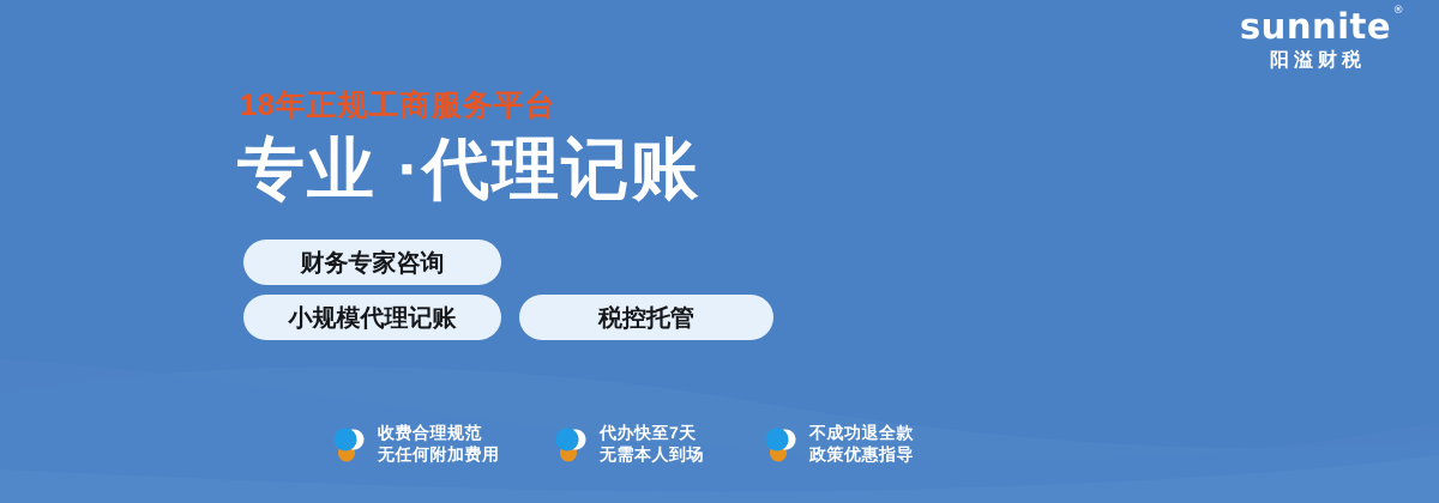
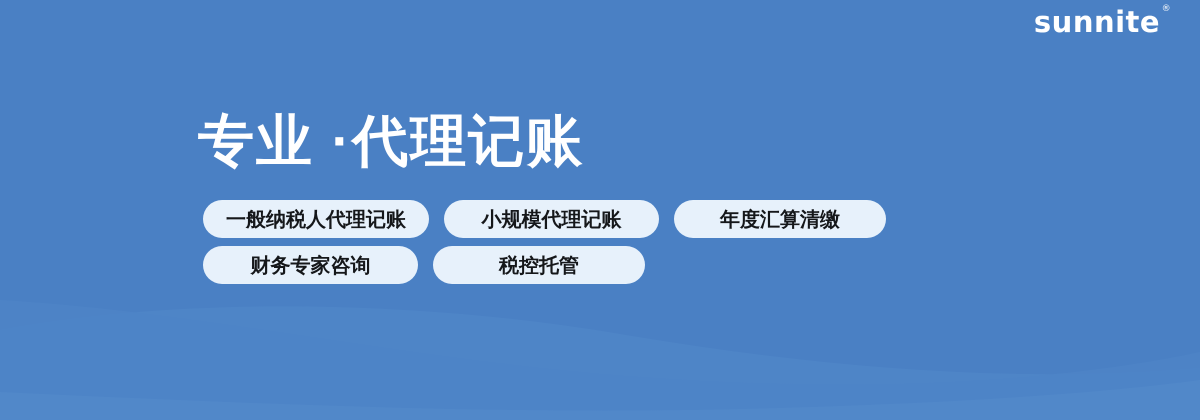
  sunnite
  ®
- 阳溢财税
- 18年正规工商服务平台
  专业 ·代理记账
+ 一般纳税人代理记账
- 财务专家咨询
+ 小规模代理记账
+ 年度汇算清缴
- 小规模代理记账
+ 财务专家咨询
  税控托管
- 收费合理规范
- 无任何附加费用
- 代办快至7天
- 无需本人到场
- 不成功退全款
- 政策优惠指导
